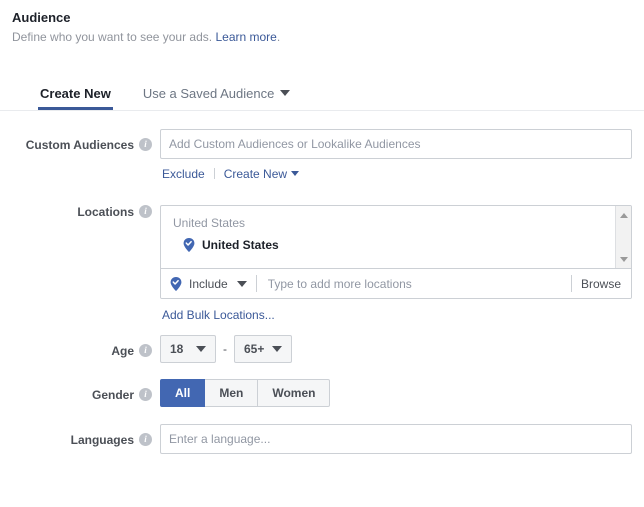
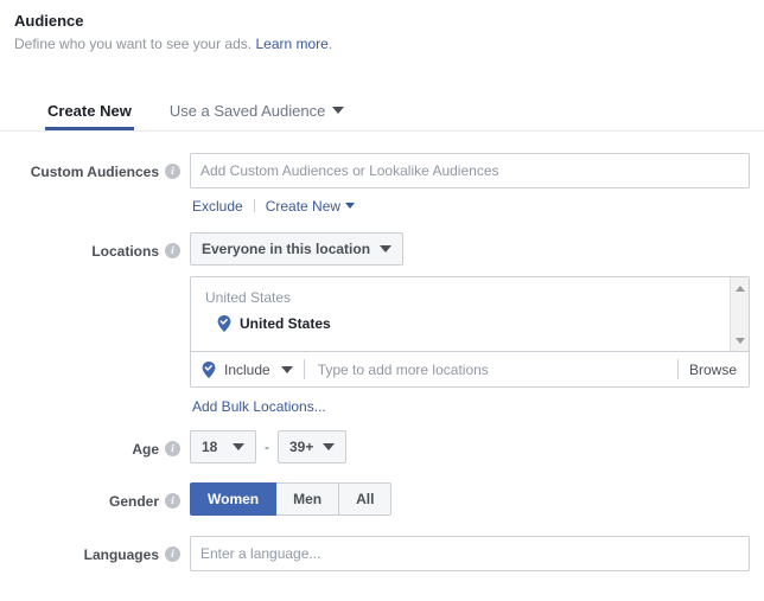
  Audience
  Define who you want to see your ads. Learn more.
  Create New
  Use a Saved Audience
  Custom Audiences i
  Add Custom Audiences or Lookalike Audiences
  Exclude Create New
  Locations i
+ Everyone in this location
  United States
  United States
  Include
  Type to add more locations
  Browse
  Add Bulk Locations...
  Age i
  18
  -
- 65+
+ 39+
  Gender i
- All
+ Women
  Men
- Women
+ All
  Languages i
  Enter a language...
